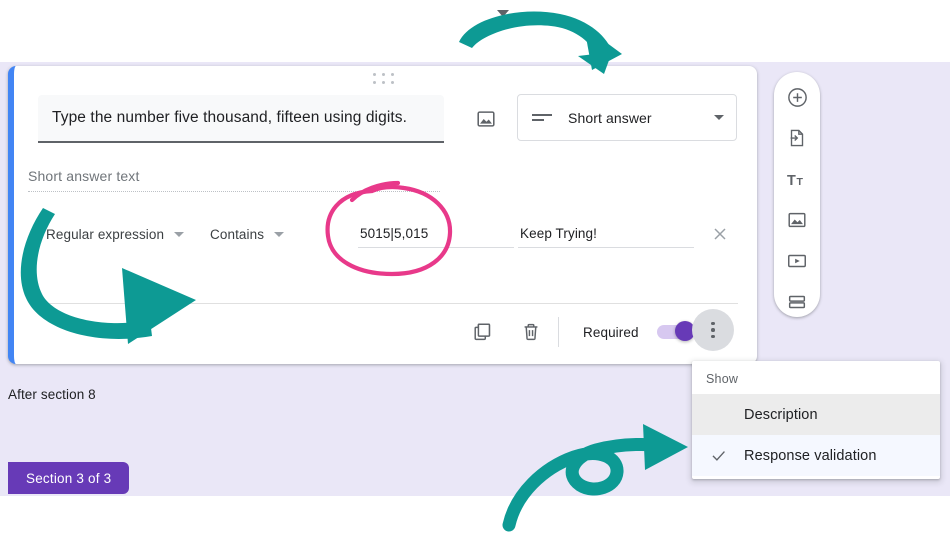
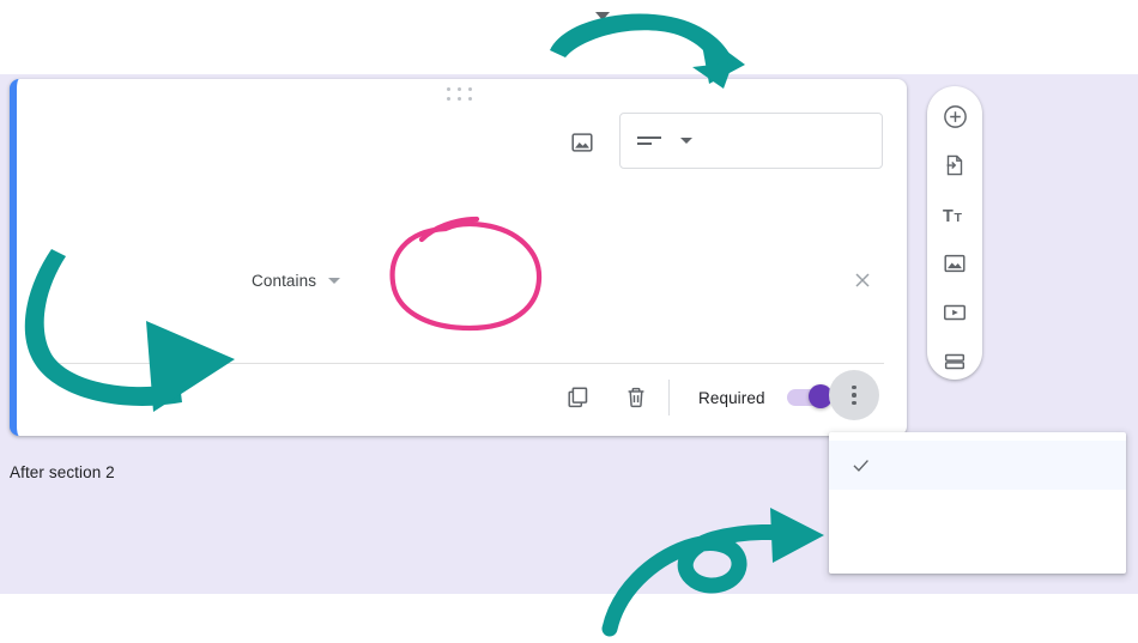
- Type the number five thousand, fifteen using digits.
- Short answer
- Short answer text
- Regular expression
  Contains
- 5015|5,015
- Keep Trying!
  Required
- After section 8
+ After section 2
- Section 3 of 3
  T
  T
- Show
- Description
- Response validation
